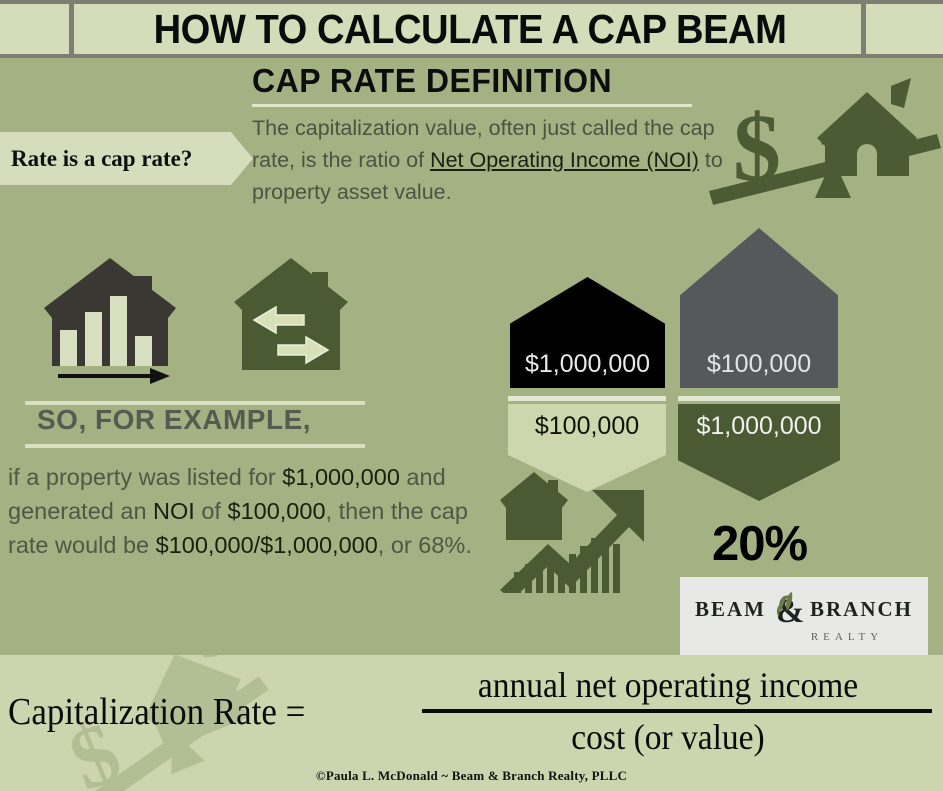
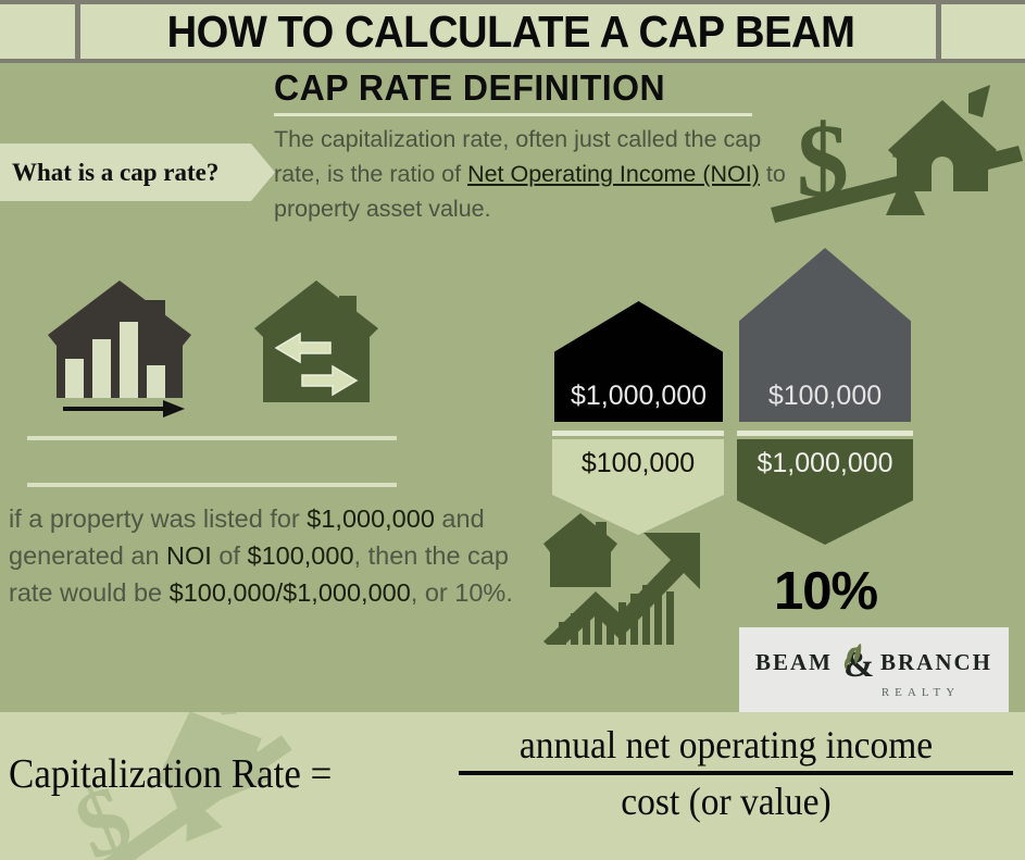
  HOW TO CALCULATE A CAP BEAM
  CAP RATE DEFINITION
- The capitalization value, often just called the cap rate, is the ratio of Net Operating Income (NOI) to property asset value.
+ The capitalization rate, often just called the cap rate, is the ratio of Net Operating Income (NOI) to property asset value.
- Rate is a cap rate?
+ What is a cap rate?
  $
  $1,000,000
  $100,000
  $100,000
  $1,000,000
- 20%
+ 10%
- SO, FOR EXAMPLE,
- if a property was listed for $1,000,000 and generated an NOI of $100,000, then the cap rate would be $100,000/$1,000,000, or 68%.
+ if a property was listed for $1,000,000 and generated an NOI of $100,000, then the cap rate would be $100,000/$1,000,000, or 10%.
  BEAM
  &
  BRANCH
  REALTY
  Capitalization Rate =
  annual net operating income
  cost (or value)
- ©Paula L. McDonald ~ Beam & Branch Realty, PLLC
